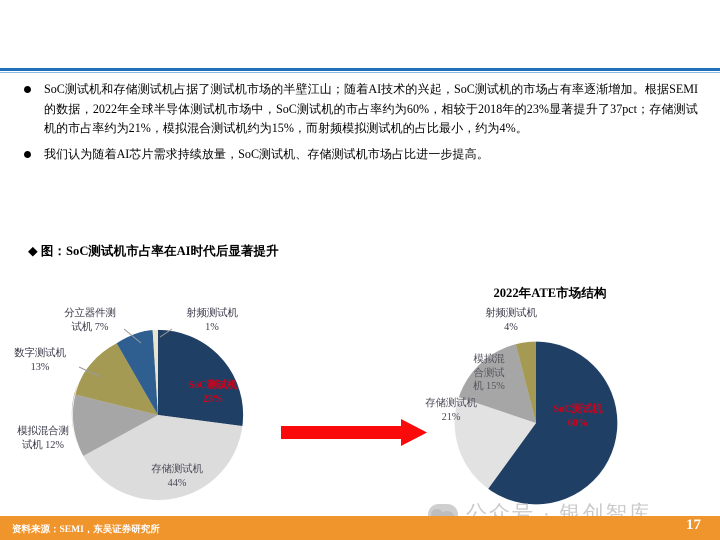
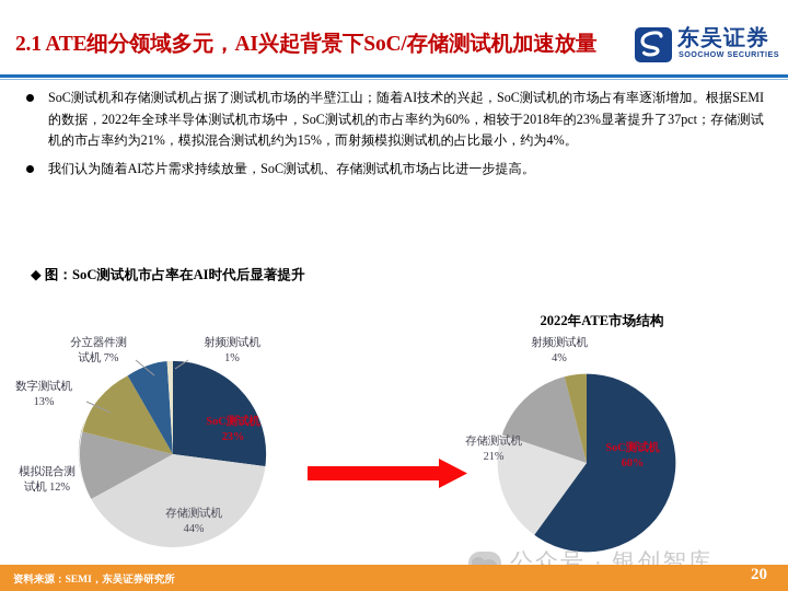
+ 2.1 ATE细分领域多元，AI兴起背景下SoC/存储测试机加速放量
+ 东吴证券
+ SOOCHOW SECURITIES
  SoC测试机和存储测试机占据了测试机市场的半壁江山；随着AI技术的兴起，SoC测试机的市场占有率逐渐增加。根据SEMI的数据，2022年全球半导体测试机市场中，SoC测试机的市占率约为60%，相较于2018年的23%显著提升了37pct；存储测试机的市占率约为21%，模拟混合测试机约为15%，而射频模拟测试机的占比最小，约为4%。
  我们认为随着AI芯片需求持续放量，SoC测试机、存储测试机市场占比进一步提高。
  ◆ 图：SoC测试机市占率在AI时代后显著提升
  SoC测试机
  23%
  存储测试机
  44%
  模拟混合测
  试机 12%
  数字测试机
  13%
  分立器件测
  试机 7%
  射频测试机
  1%
  2022年ATE市场结构
  SoC测试机
  60%
  存储测试机
  21%
- 模拟混
- 合测试
- 机 15%
  射频测试机
  4%
  公众号 · 银创智库
  资料来源：SEMI，东吴证券研究所
- 17
+ 20
